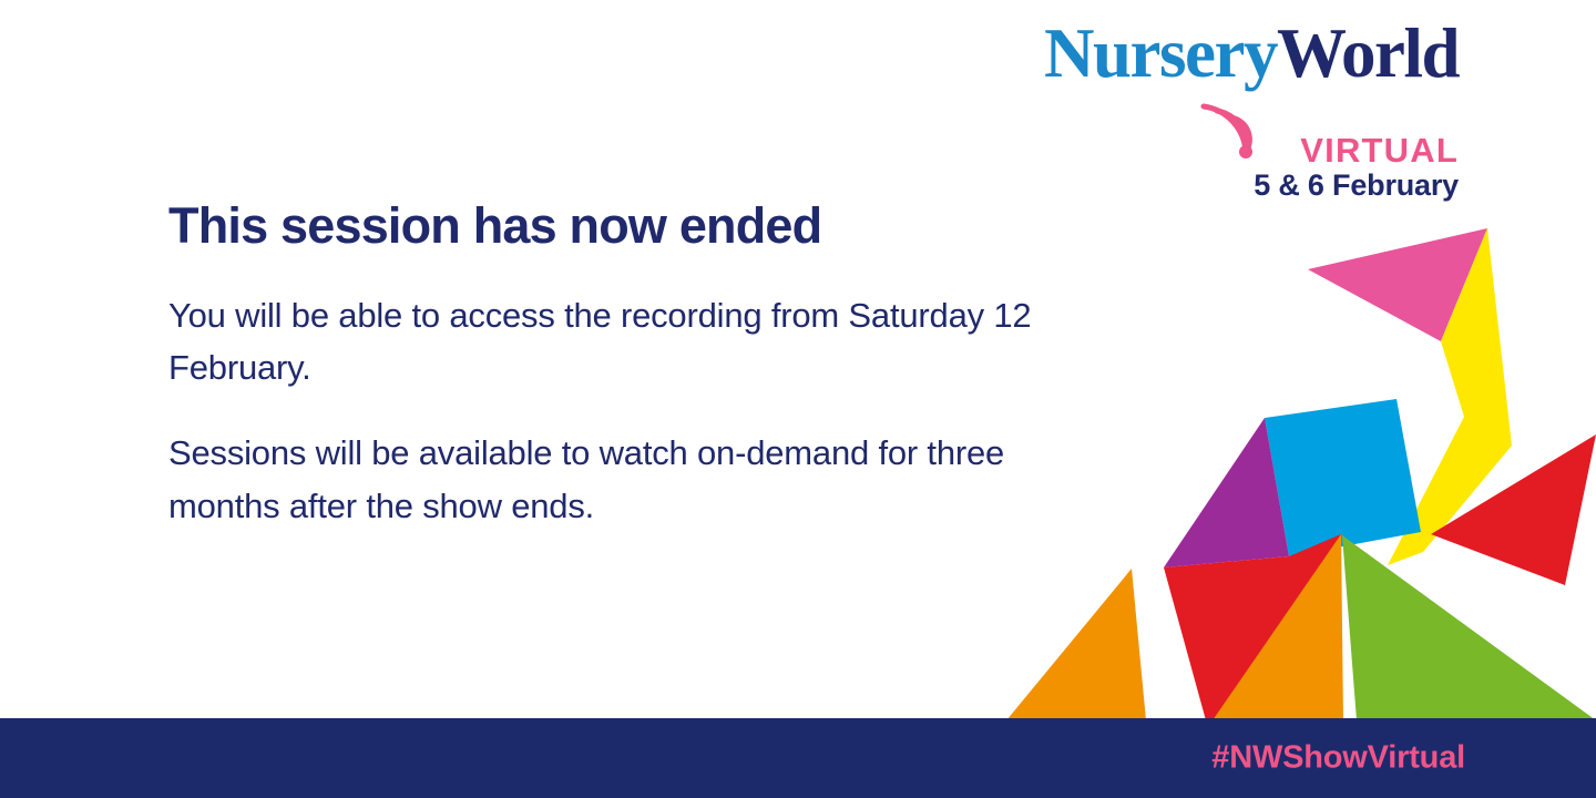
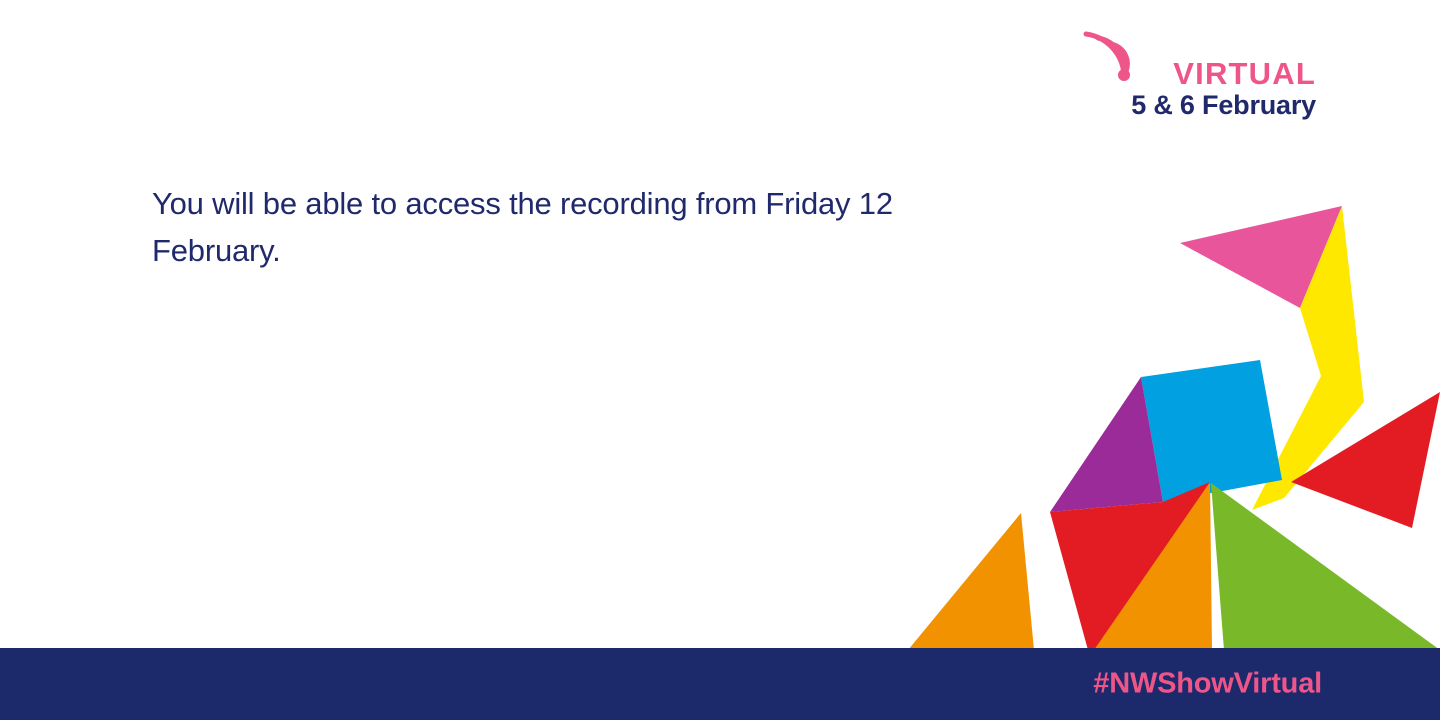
- NurseryWorld
  VIRTUAL
  5 & 6 February
- This session has now ended
- You will be able to access the recording from Saturday 12 February.
+ You will be able to access the recording from Friday 12 February.
- Sessions will be available to watch on-demand for three months after the show ends.
  #NWShowVirtual
